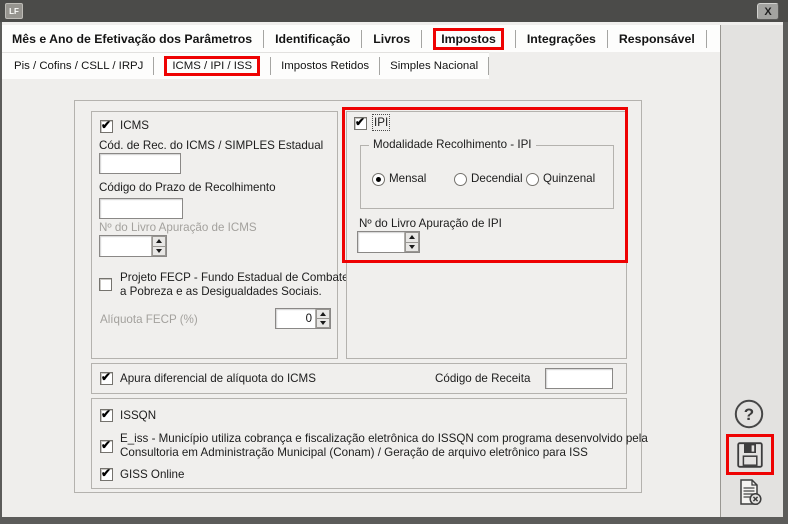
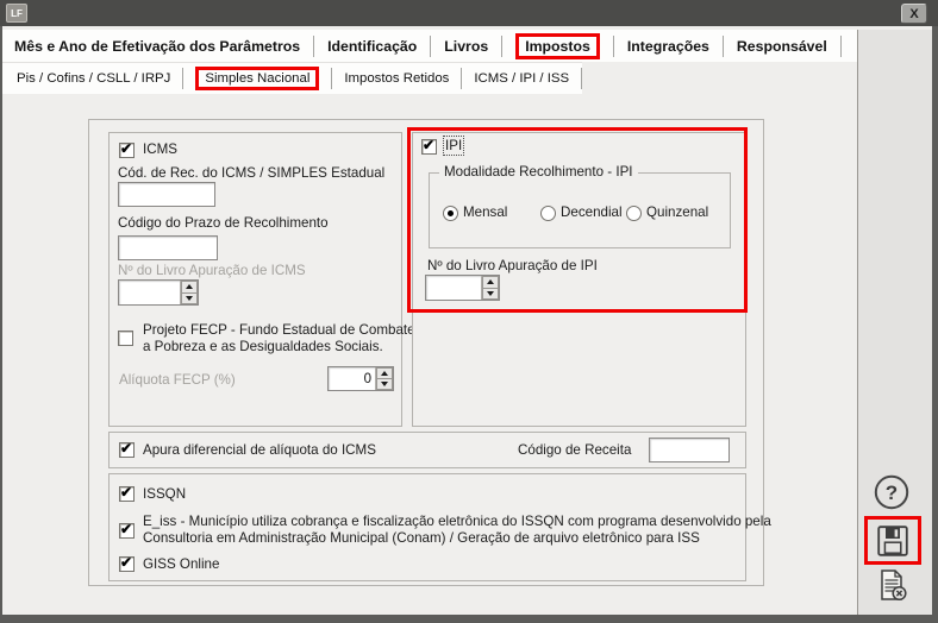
  LF
  X
  Mês e Ano de Efetivação dos Parâmetros
  Identificação
  Livros
  Impostos
  Integrações
  Responsável
  Pis / Cofins / CSLL / IRPJ
- ICMS / IPI / ISS
+ Simples Nacional
  Impostos Retidos
- Simples Nacional
+ ICMS / IPI / ISS
  ICMS
  Cód. de Rec. do ICMS / SIMPLES Estadual
  Código do Prazo de Recolhimento
  Nº do Livro Apuração de ICMS
  Projeto FECP - Fundo Estadual de Combat
  a Pobreza e as Desigualdades Sociais.
  Alíquota FECP (%)
  0
  IPI
  Modalidade Recolhimento - IPI
  Mensal
  Decendial
  Quinzenal
  Nº do Livro Apuração de IPI
  Apura diferencial de alíquota do ICMS
  Código de Receita
  ISSQN
  E_iss - Município utiliza cobrança e fiscalização eletrônica do ISSQN com programa desenvolvido pela
  Consultoria em Administração Municipal (Conam) / Geração de arquivo eletrônico para ISS
  GISS Online
  ?
